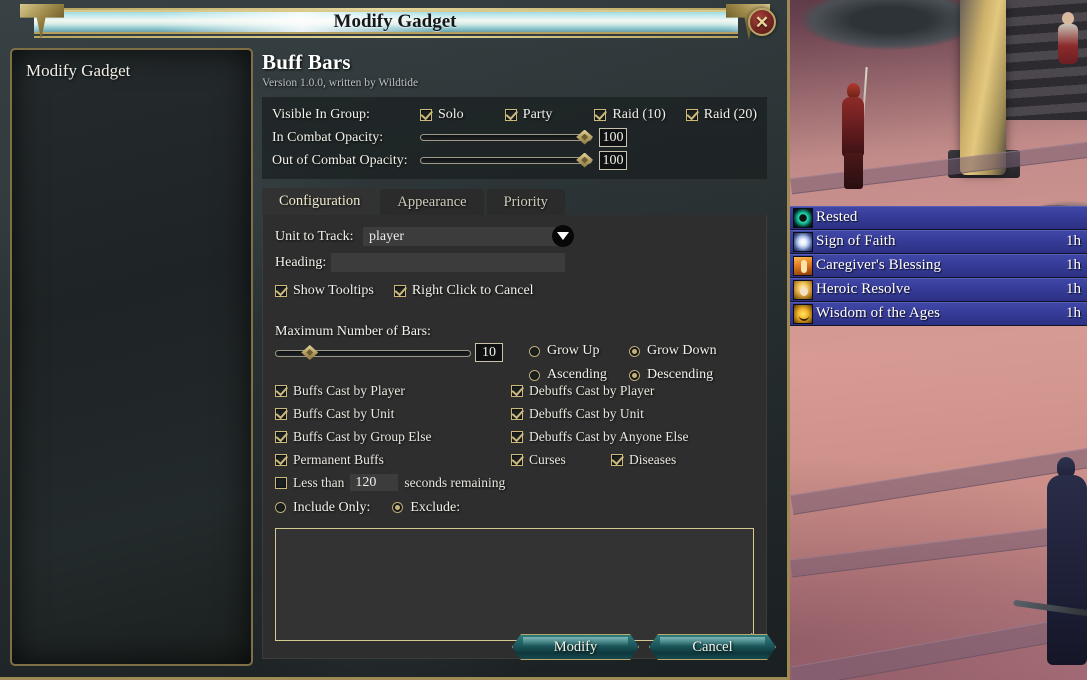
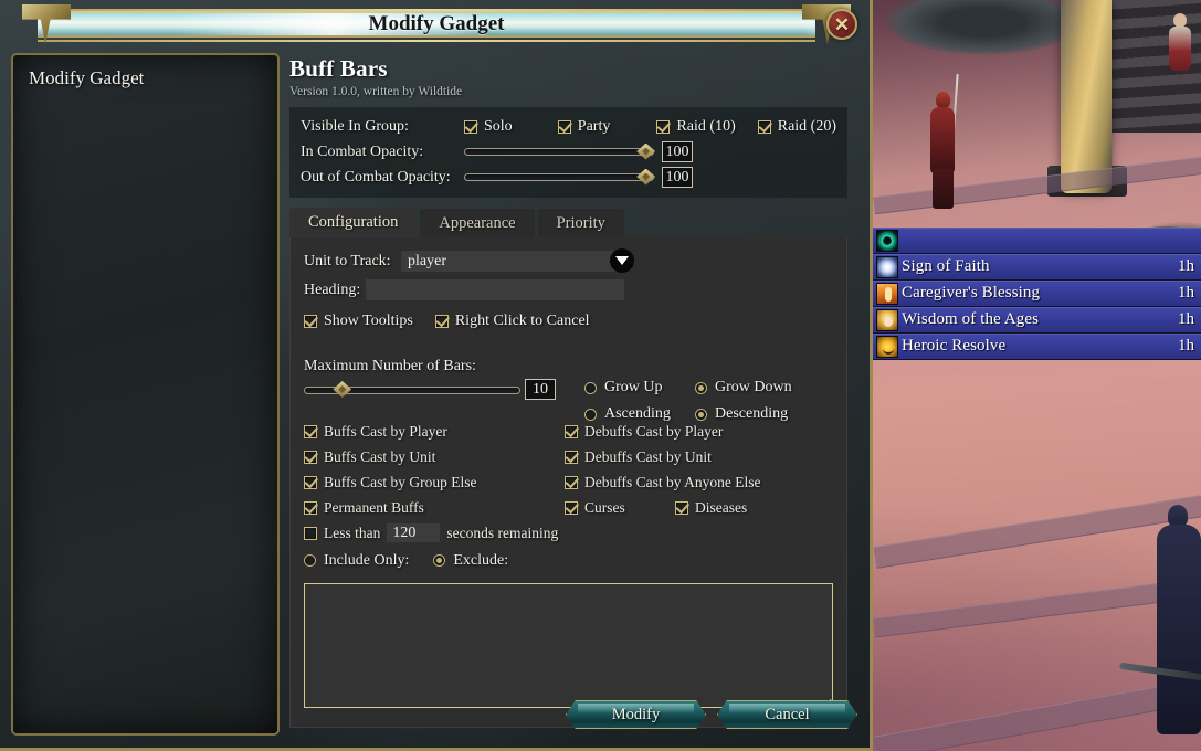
- Rested
  Sign of Faith
  1h
  Caregiver's Blessing
  1h
- Heroic Resolve
+ Wisdom of the Ages
  1h
- Wisdom of the Ages
+ Heroic Resolve
  1h
  Modify Gadget
  ✕
  Modify Gadget
  Buff Bars
  Version 1.0.0, written by Wildtide
  Visible In Group:
  Solo
  Party
  Raid (10)
  Raid (20)
  In Combat Opacity:
  100
  Out of Combat Opacity:
  100
  Configuration
  Appearance
  Priority
  Unit to Track:
  player
  Heading:
  Show Tooltips
  Right Click to Cancel
  Maximum Number of Bars:
  10
  Grow Up
  Grow Down
  Ascending
  Descending
  Buffs Cast by Player
  Buffs Cast by Unit
  Buffs Cast by Group Else
  Permanent Buffs
  Less than
  120
  seconds remaining
  Debuffs Cast by Player
  Debuffs Cast by Unit
  Debuffs Cast by Anyone Else
  Curses
  Diseases
  Include Only:
  Exclude:
  Modify
  Cancel
